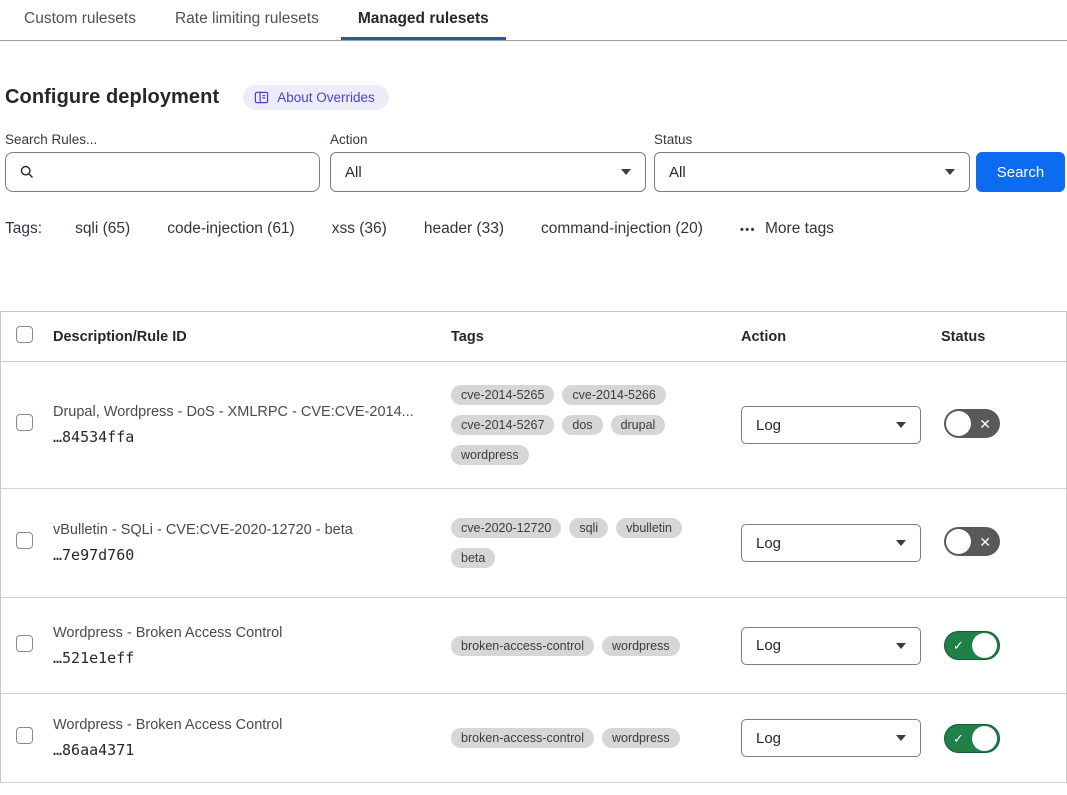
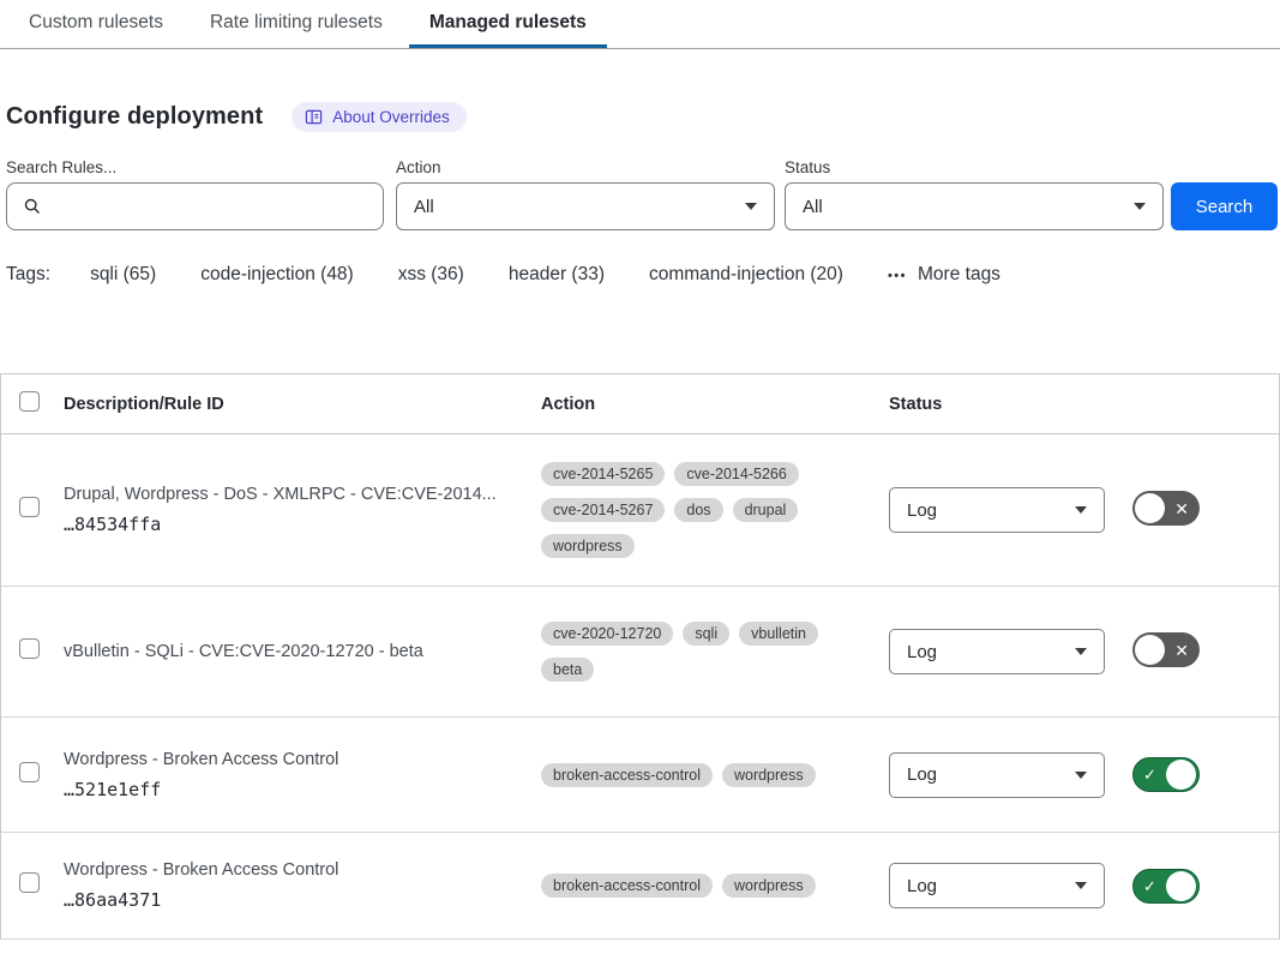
  Custom rulesets
  Rate limiting rulesets
  Managed rulesets
  Configure deployment
  About Overrides
  Search Rules...
  Action
  All
  Status
  All
  Search
  Tags:
  sqli (65)
- code-injection (61)
+ code-injection (48)
  xss (36)
  header (33)
  command-injection (20)
  •••
  More tags
  Description/Rule ID
- Tags
  Action
  Status
  Drupal, Wordpress - DoS - XMLRPC - CVE:CVE-2014...
  …84534ffa
  cve-2014-5265
  cve-2014-5266
  cve-2014-5267
  dos
  drupal
  wordpress
  Log
  ✕
  vBulletin - SQLi - CVE:CVE-2020-12720 - beta
- …7e97d760
  cve-2020-12720
  sqli
  vbulletin
  beta
  Log
  ✕
  Wordpress - Broken Access Control
  …521e1eff
  broken-access-control
  wordpress
  Log
  ✓
  Wordpress - Broken Access Control
  …86aa4371
  broken-access-control
  wordpress
  Log
  ✓
